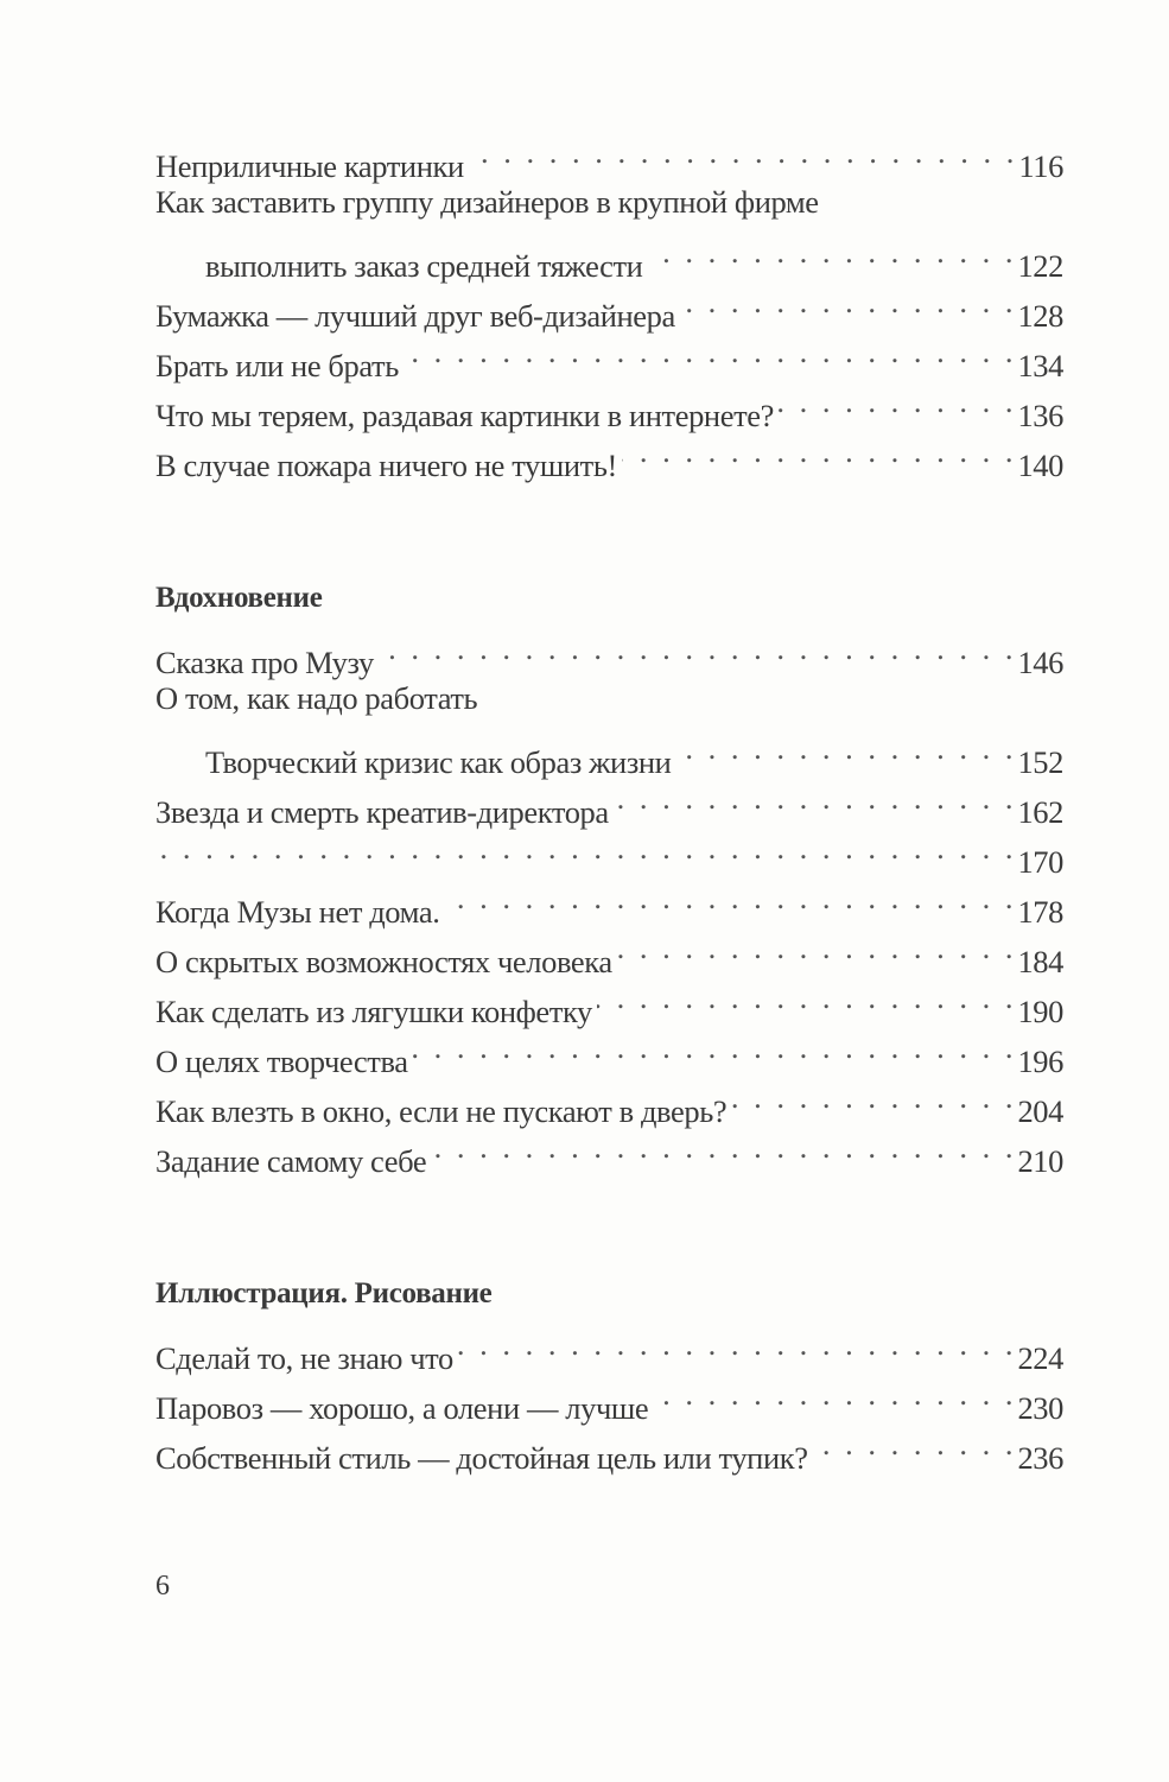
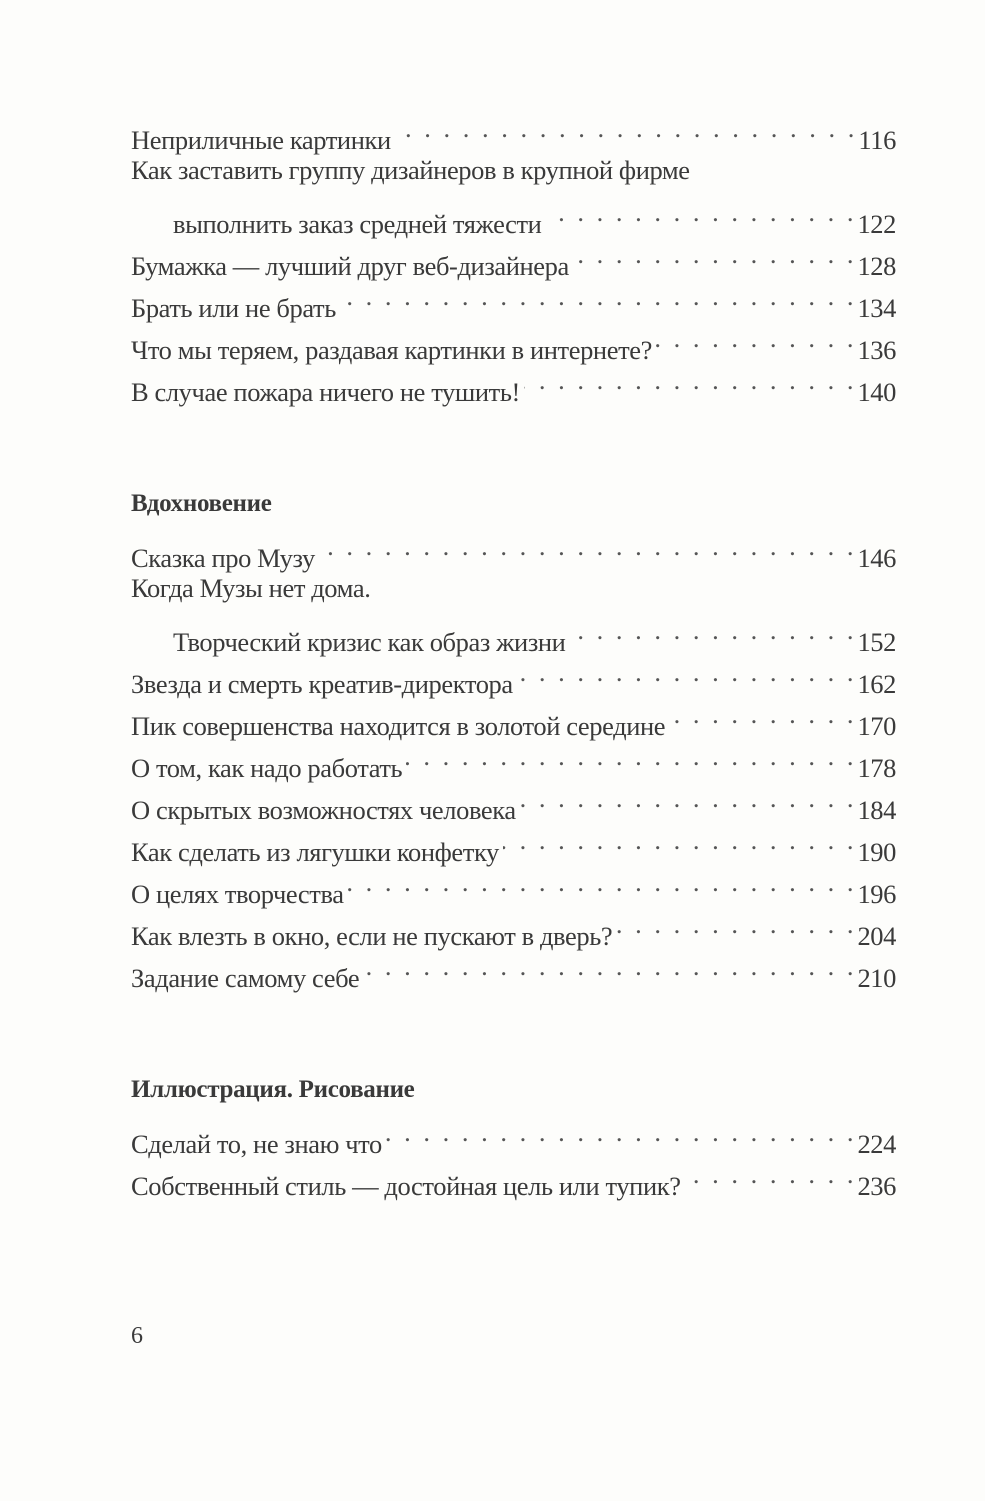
  Неприличные картинки
  116
  Как заставить группу дизайнеров в крупной фирме
  выполнить заказ средней тяжести
  122
  Бумажка — лучший друг веб-дизайнера
  128
  Брать или не брать
  134
  Что мы теряем, раздавая картинки в интернете?
  136
  В случае пожара ничего не тушить!
  140
  Вдохновение
  Сказка про Музу
  146
- О том, как надо работать
+ Когда Музы нет дома.
  Творческий кризис как образ жизни
  152
  Звезда и смерть креатив-директора
  162
+ Пик совершенства находится в золотой середине
  170
- Когда Музы нет дома.
+ О том, как надо работать
  178
  О скрытых возможностях человека
  184
  Как сделать из лягушки конфетку
  190
  О целях творчества
  196
  Как влезть в окно, если не пускают в дверь?
  204
  Задание самому себе
  210
  Иллюстрация. Рисование
  Сделай то, не знаю что
  224
- Паровоз — хорошо, а олени — лучше
- 230
  Собственный стиль — достойная цель или тупик?
  236
  6
